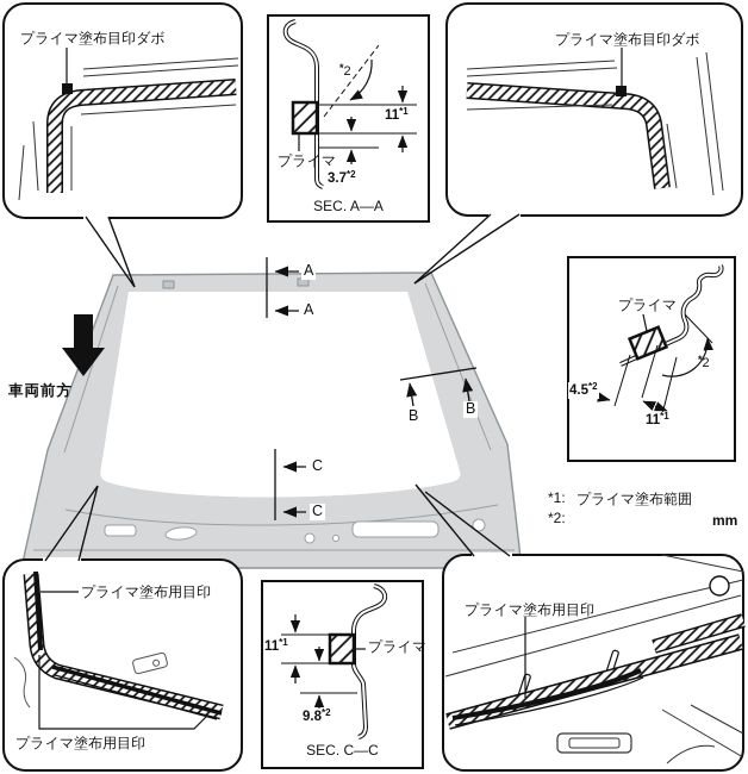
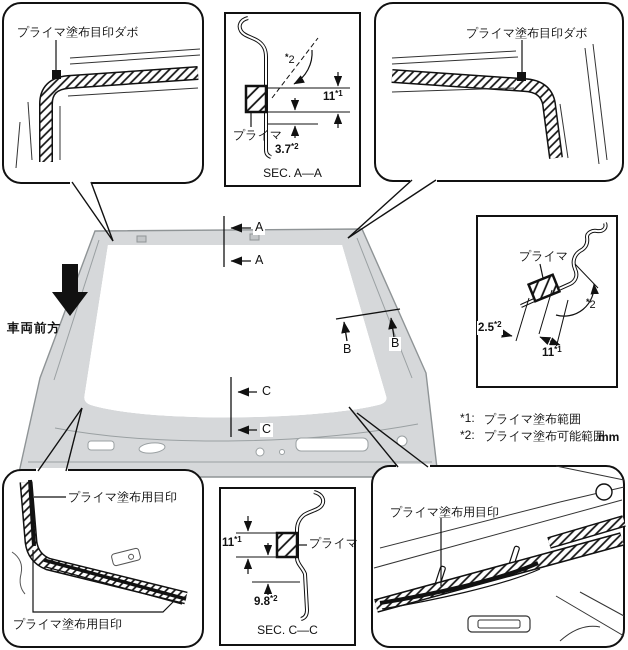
  プライマ塗布目印ダボ
  プライマ塗布目印ダボ
  プライマ塗布用目印
  プライマ塗布用目印
  プライマ塗布用目印
  プライマ
  SEC. A—A
  プライマ
  プライマ
  SEC. C—C
  11*1
  3.7*2
  *2
- 4.5*2
+ 2.5*2
  11*1
  *2
  11*1
  9.8*2
  A
  A
  B
  B
  C
  C
  *1:
  プライマ塗布範囲
  *2:
+ プライマ塗布可能範囲
  mm
  車両前方
